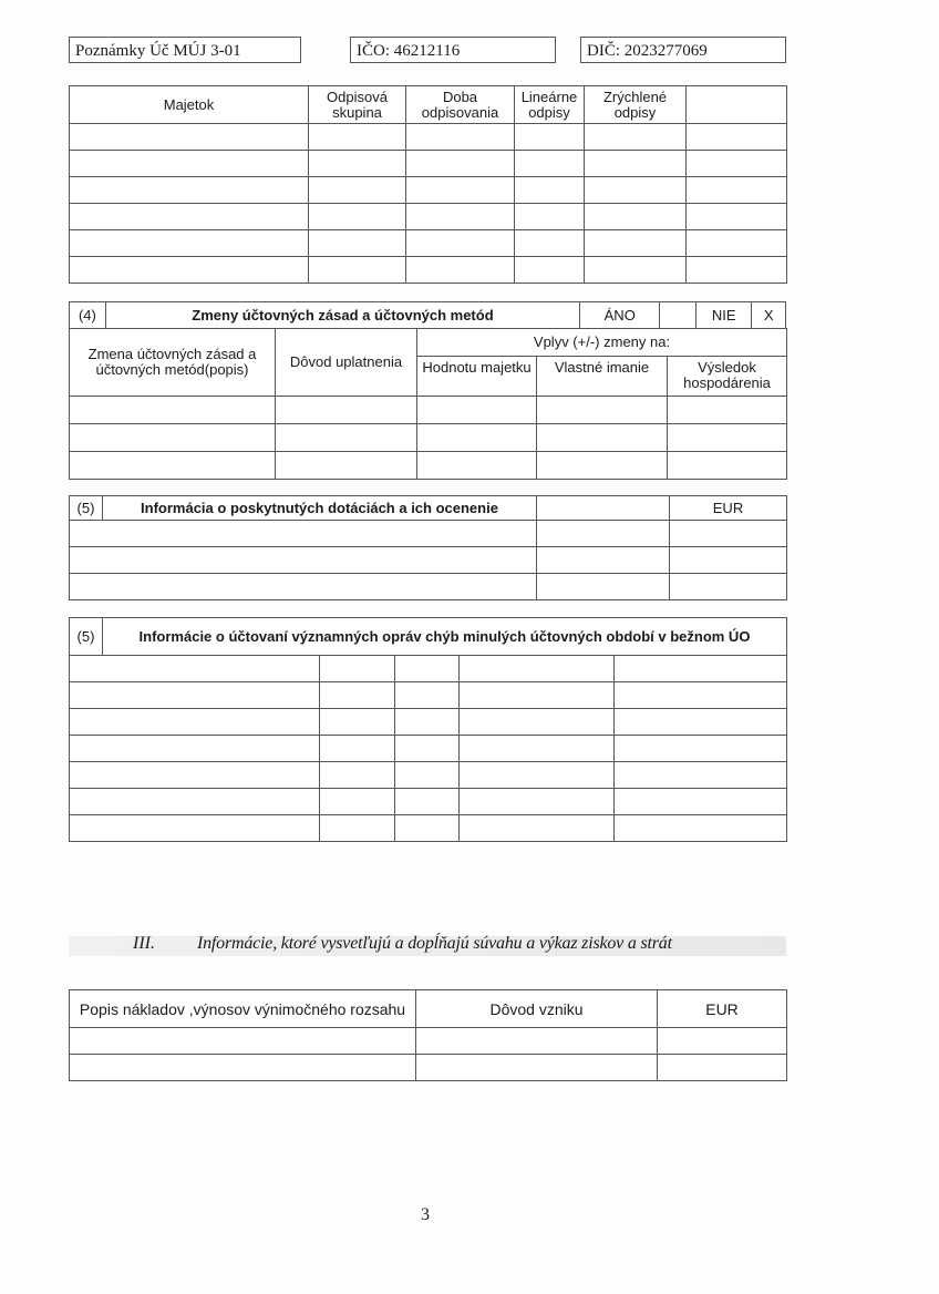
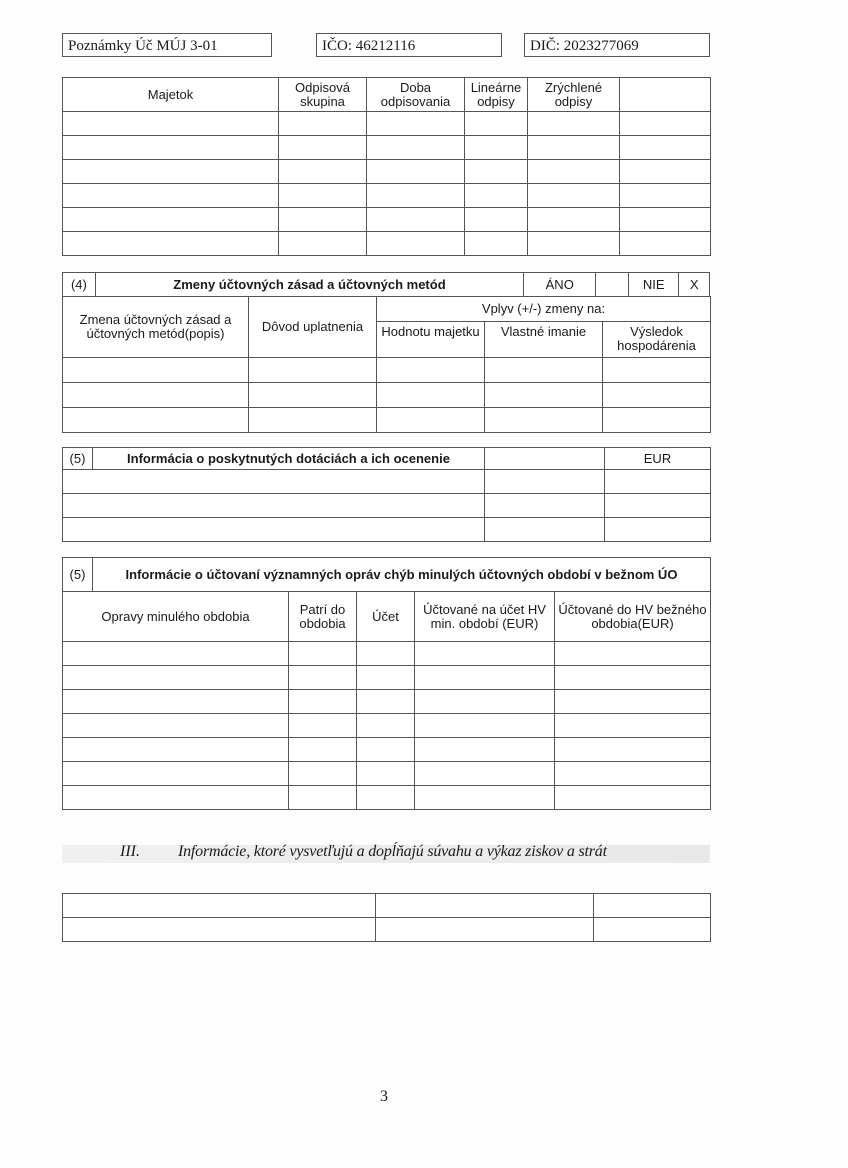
  Poznámky Úč MÚJ 3-01
  IČO: 46212116
  DIČ: 2023277069
  Majetok	Odpisová skupina	Doba odpisovania	Lineárne odpisy	Zrýchlené odpisy
  (4)	Zmeny účtovných zásad a účtovných metód	ÁNO		NIE	X
  Zmena účtovných zásad a účtovných metód(popis)	Dôvod uplatnenia	Vplyv (+/-) zmeny na:
  Hodnotu majetku	Vlastné imanie	Výsledok hospodárenia
  (5)	Informácia o poskytnutých dotáciách a ich ocenenie		EUR
  (5)	Informácie o účtovaní významných opráv chýb minulých účtovných období v bežnom ÚO
+ Opravy minulého obdobia	Patrí do obdobia	Účet	Účtované na účet HV min. období (EUR)	Účtované do HV bežného obdobia(EUR)
  III.
  Informácie, ktoré vysvetľujú a dopĺňajú súvahu a výkaz ziskov a strát
- Popis nákladov ,výnosov výnimočného rozsahu	Dôvod vzniku	EUR
  3
